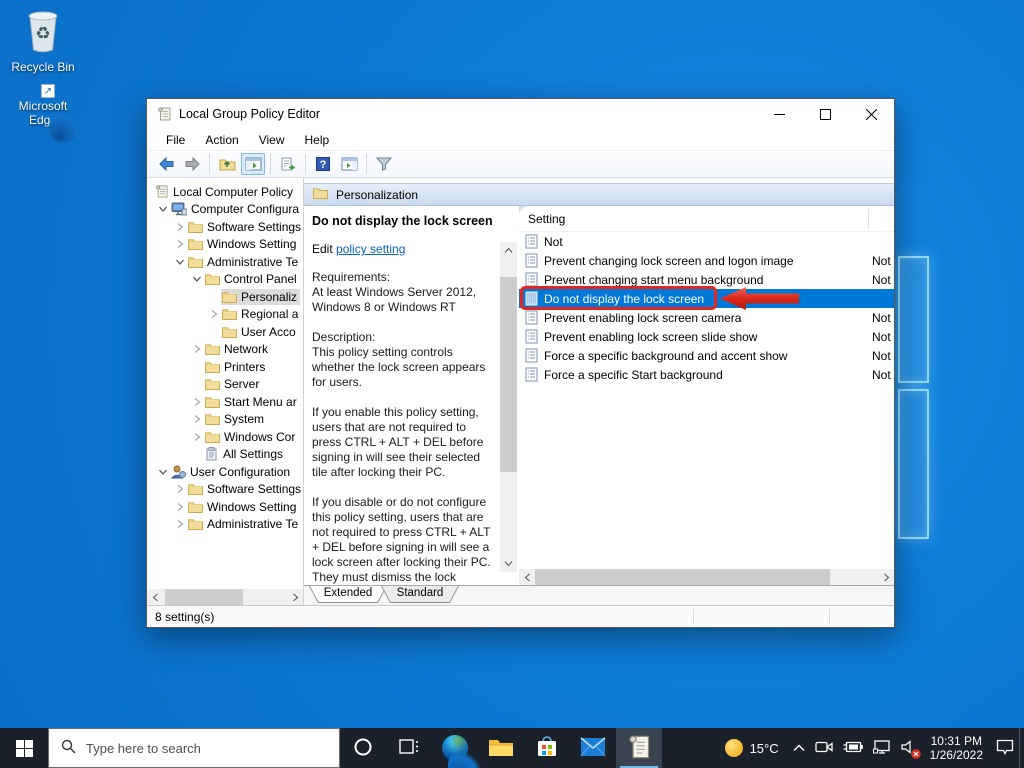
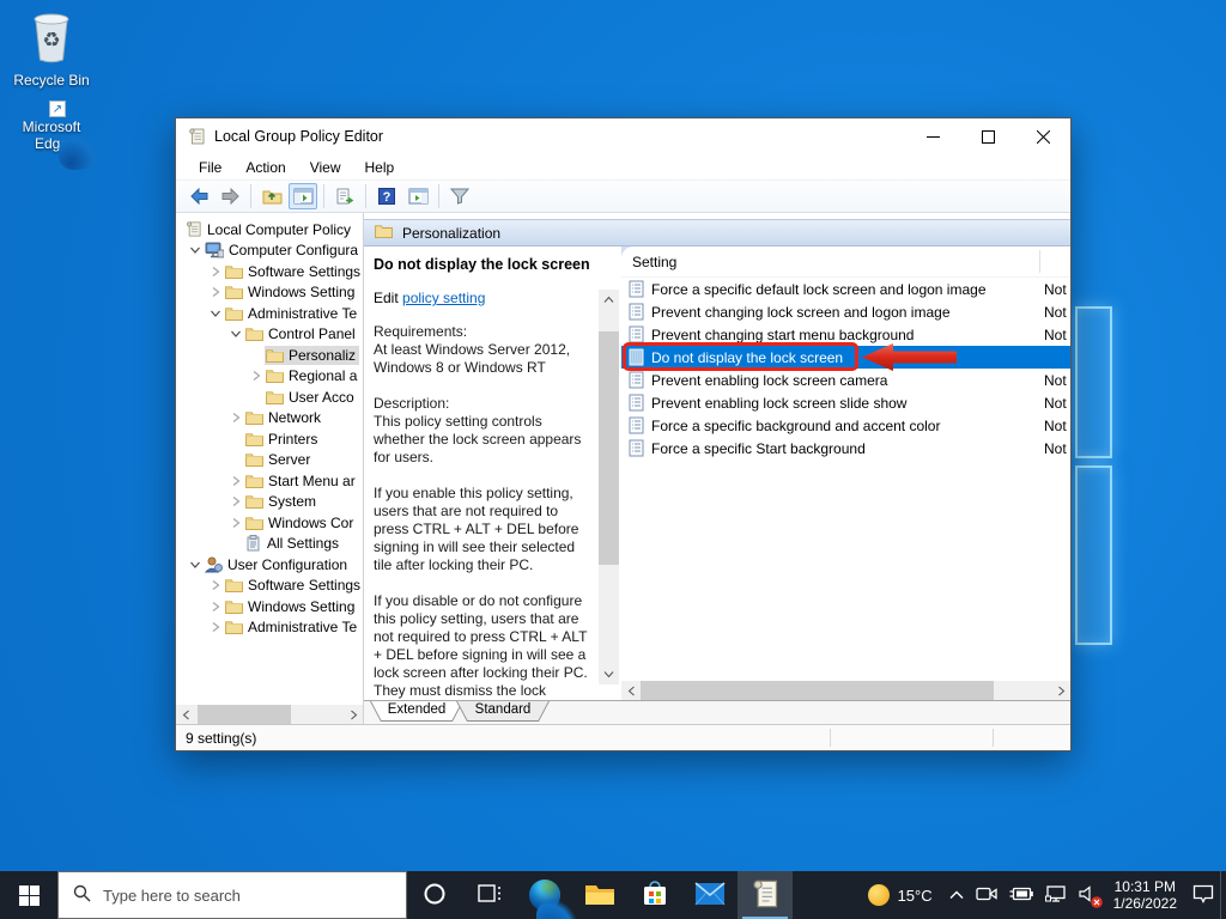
  ♻
  Recycle Bin
  ↗
  Microsoft Edg
  Local Group Policy Editor
  File
  Action
  View
  Help
  ?
  Local Computer Policy
  Computer Configura
  Software Settings
  Windows Setting
  Administrative Te
  Control Panel
  Personaliz
  Regional a
  User Acco
  Network
  Printers
  Server
  Start Menu ar
  System
  Windows Cor
  All Settings
  User Configuration
  Software Settings
  Windows Setting
  Administrative Te
  Personalization
  Do not display the lock screen
  Edit policy setting
  Requirements:
  At least Windows Server 2012, Windows 8 or Windows RT
  Description:
  This policy setting controls whether the lock screen appears for users.
  If you enable this policy setting, users that are not required to press CTRL + ALT + DEL before signing in will see their selected tile after locking their PC.
  If you disable or do not configure this policy setting, users that are not required to press CTRL + ALT + DEL before signing in will see a lock screen after locking their PC. They must dismiss the lock
  Setting
+ Force a specific default lock screen and logon image
  Not
  Prevent changing lock screen and logon image
  Not
  Prevent changing start menu background
  Not
  Do not display the lock screen
  Prevent enabling lock screen camera
  Not
  Prevent enabling lock screen slide show
  Not
- Force a specific background and accent show
+ Force a specific background and accent color
  Not
  Force a specific Start background
  Not
  Extended
  Standard
- 8 setting(s)
+ 9 setting(s)
  Type here to search
  15°C
  10:31 PM
  1/26/2022
